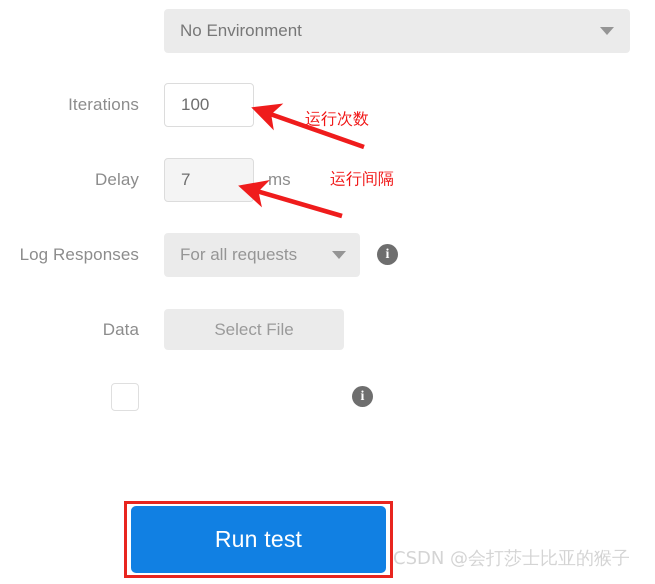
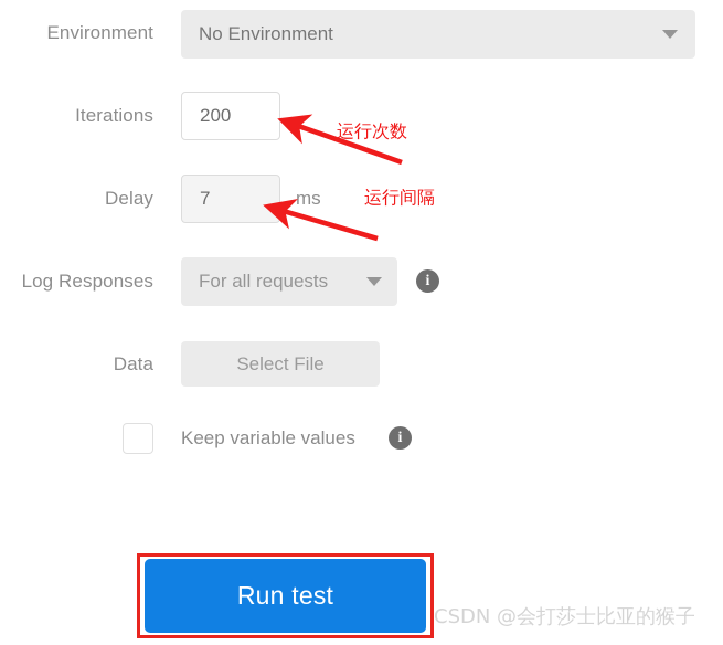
+ Environment
  No Environment
  Iterations
- 100
+ 200
  Delay
  7
  ms
  Log Responses
  For all requests
  i
  Data
  Select File
+ Keep variable values
  i
  Run test
  运行次数
  运行间隔
  CSDN @会打莎士比亚的猴子
